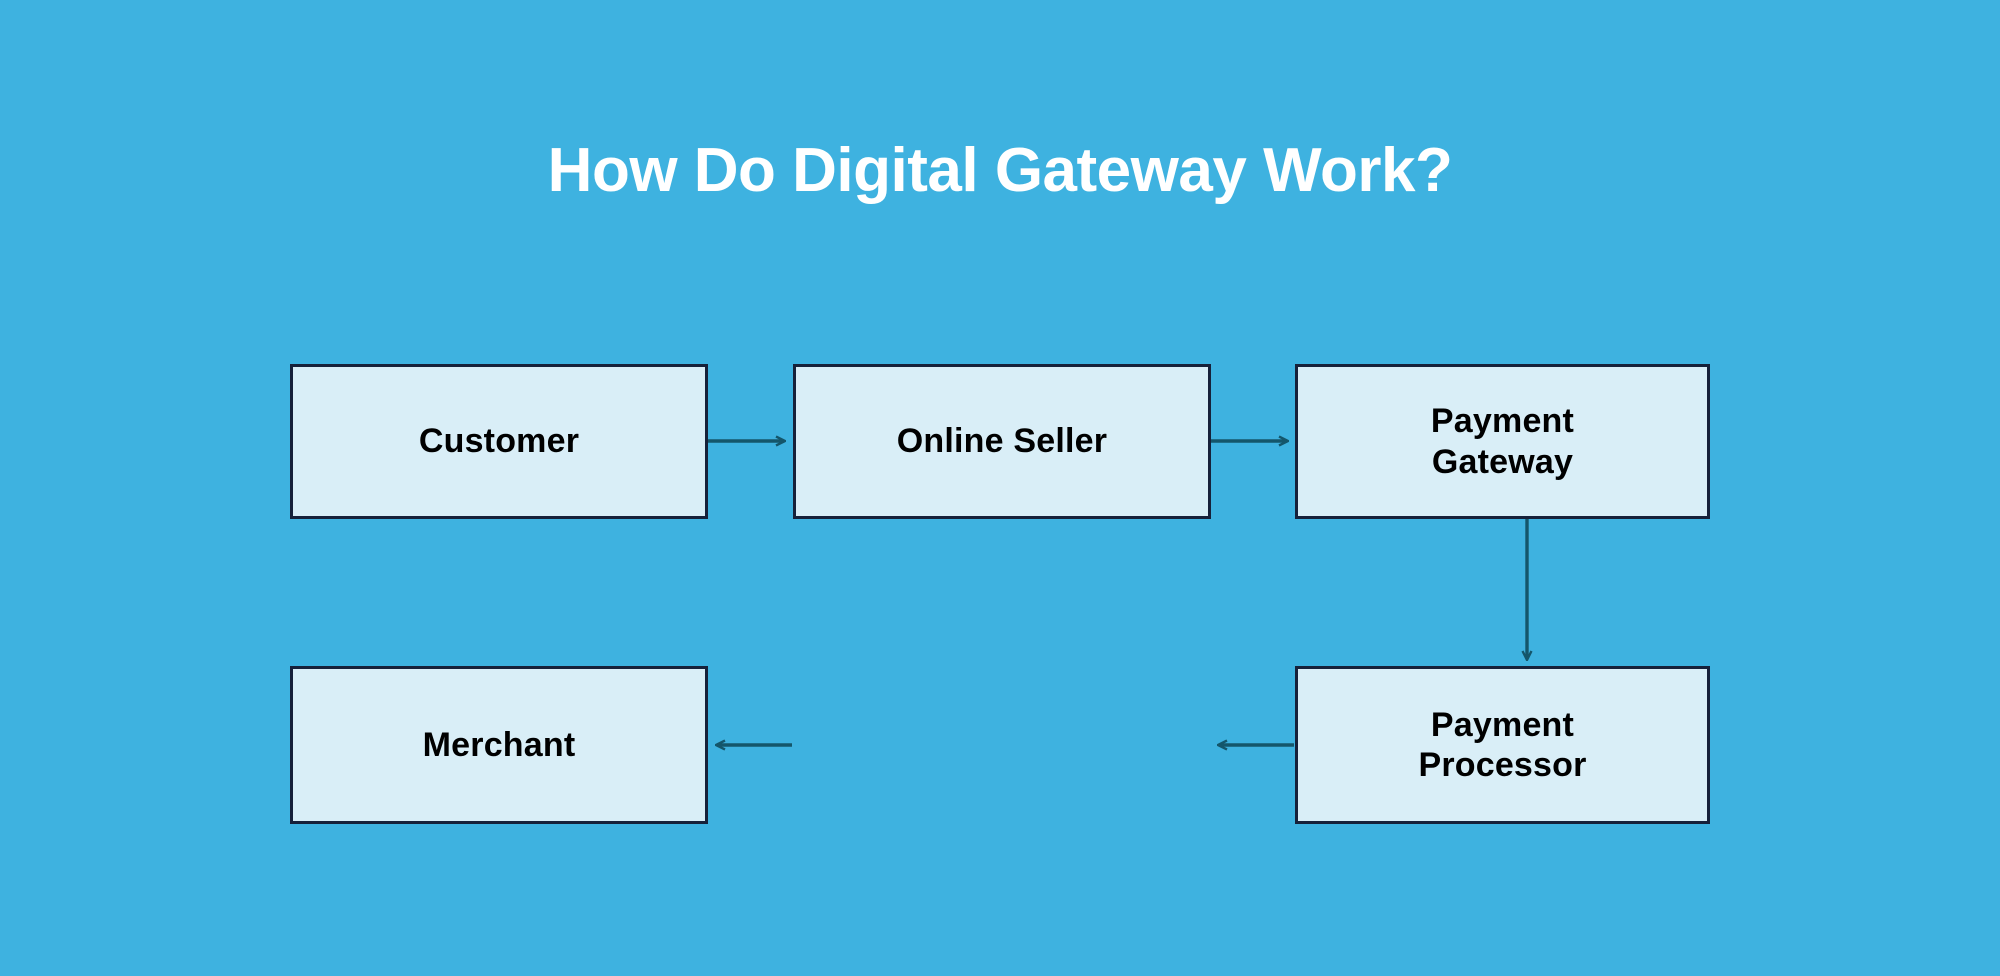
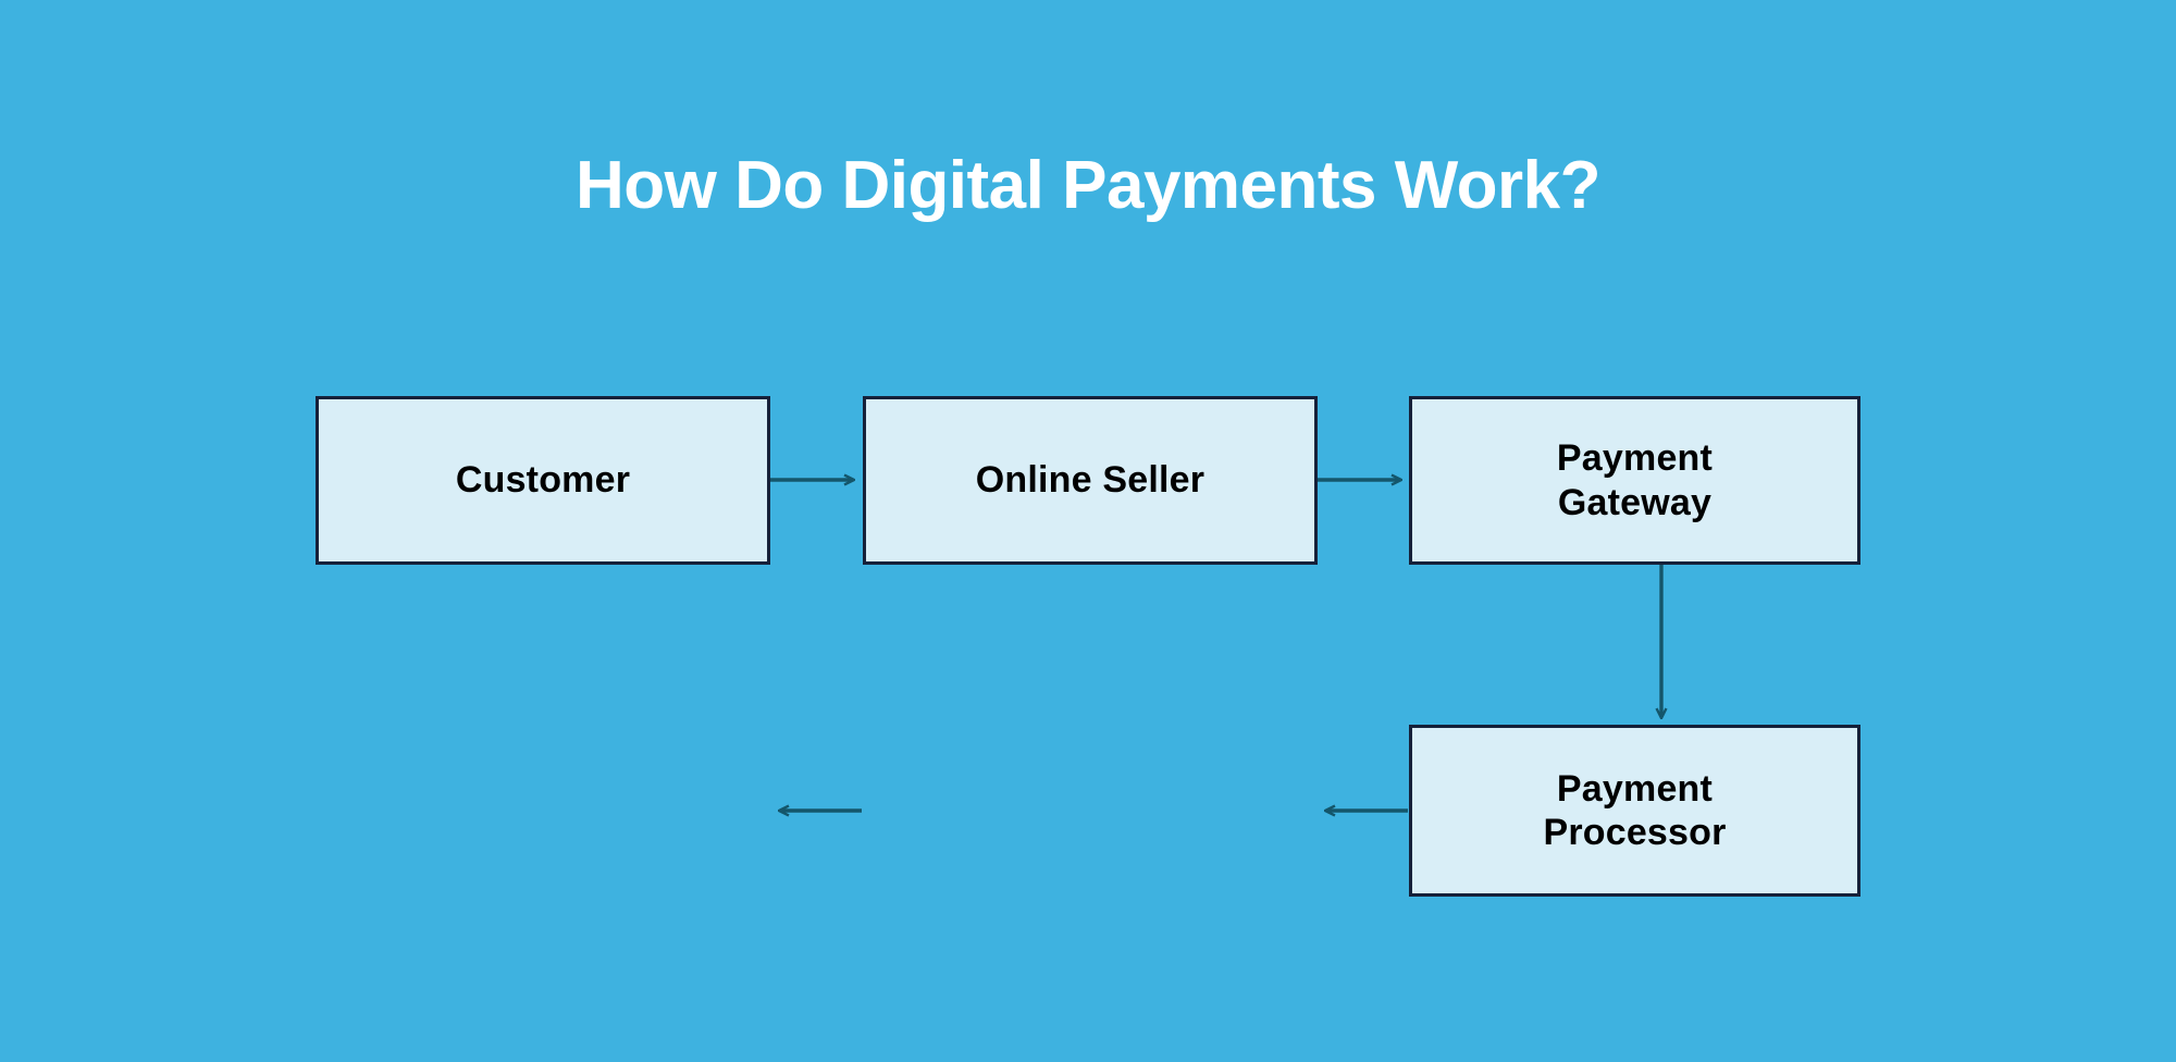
- How Do Digital Gateway Work?
+ How Do Digital Payments Work?
  Customer
  Online Seller
  Payment
  Gateway
- Merchant
  Payment
  Processor
